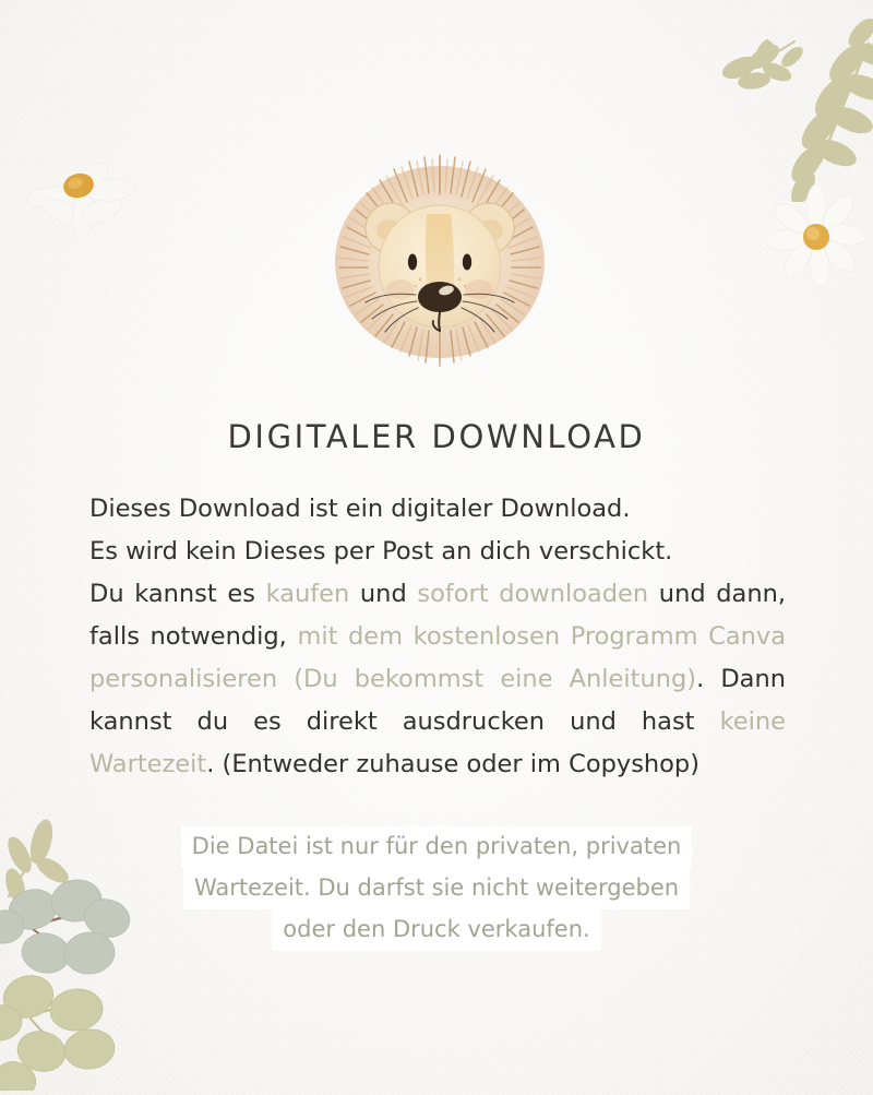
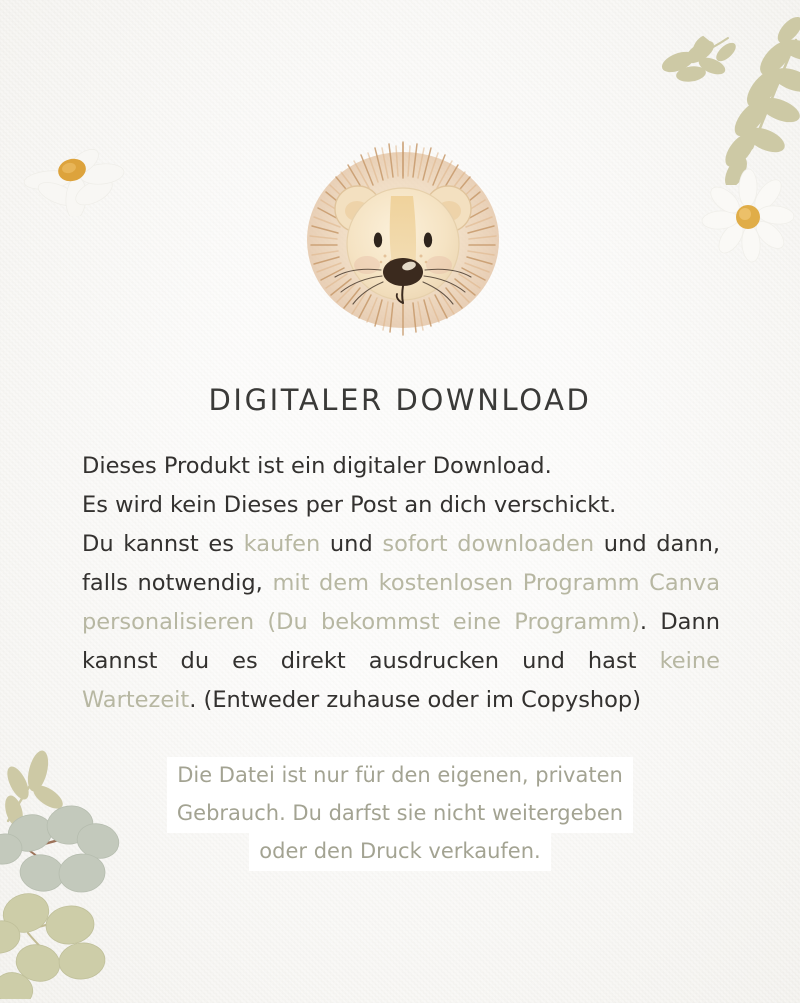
  DIGITALER DOWNLOAD
- Dieses Download ist ein digitaler Download.
+ Dieses Produkt ist ein digitaler Download.
  Es wird kein Dieses per Post an dich verschickt.
- Du kannst es kaufen und sofort downloaden und dann, falls notwendig, mit dem kostenlosen Programm Canva personalisieren (Du bekommst eine Anleitung). Dann kannst du es direkt ausdrucken und hast keine Wartezeit. (Entweder zuhause oder im Copyshop)
+ Du kannst es kaufen und sofort downloaden und dann, falls notwendig, mit dem kostenlosen Programm Canva personalisieren (Du bekommst eine Programm). Dann kannst du es direkt ausdrucken und hast keine Wartezeit. (Entweder zuhause oder im Copyshop)
- Die Datei ist nur für den privaten, privaten
+ Die Datei ist nur für den eigenen, privaten
- Wartezeit. Du darfst sie nicht weitergeben
+ Gebrauch. Du darfst sie nicht weitergeben
  oder den Druck verkaufen.
